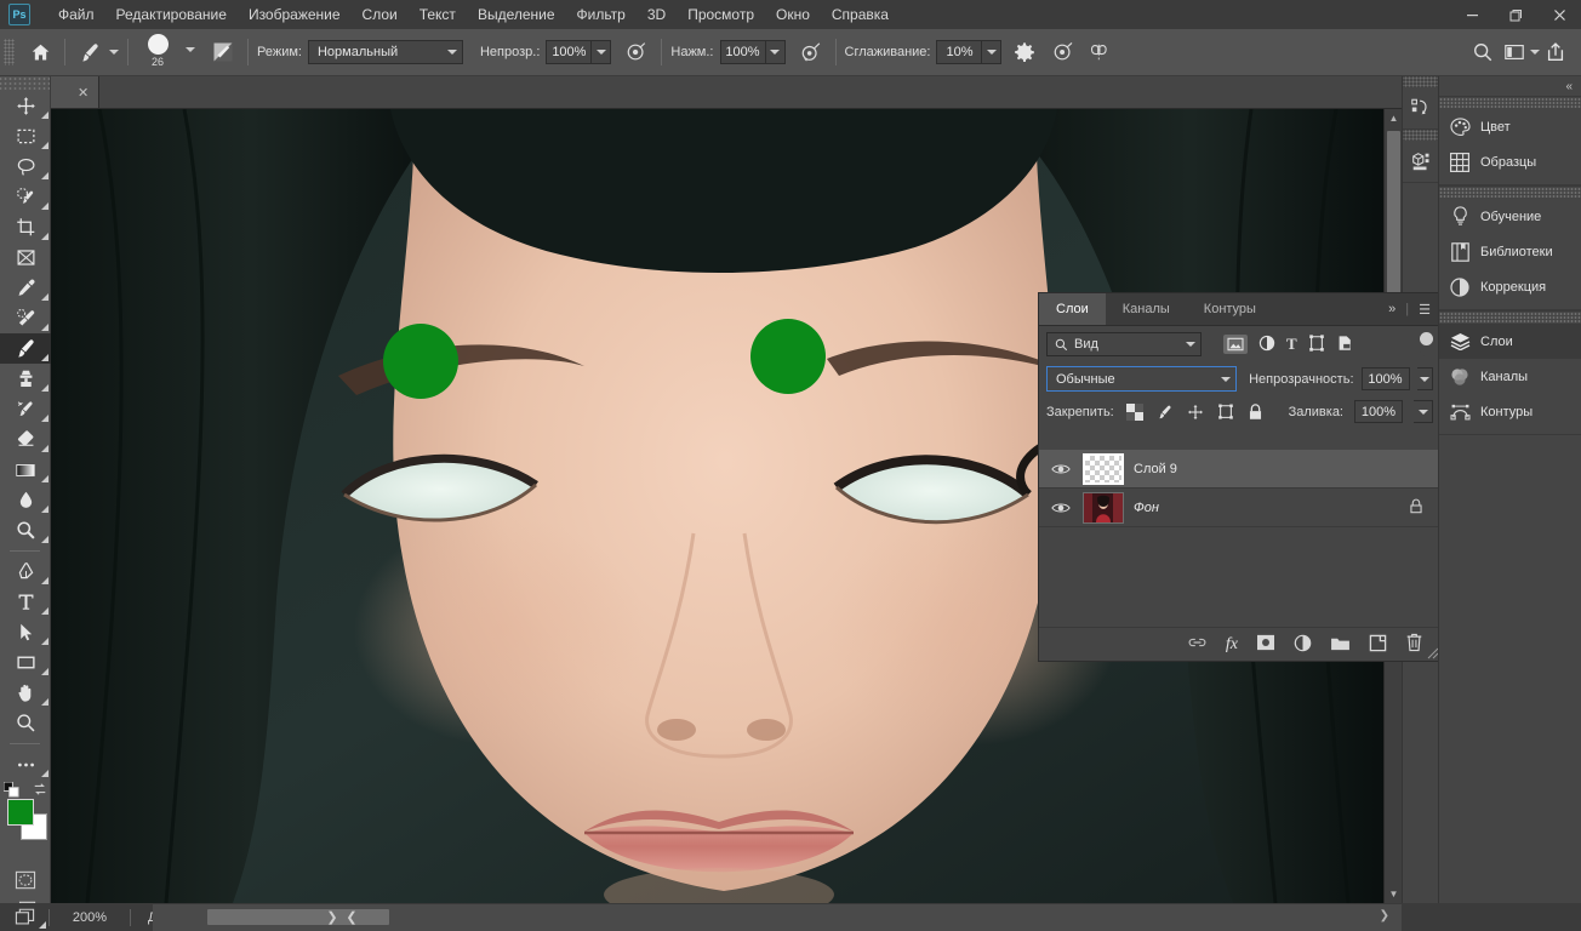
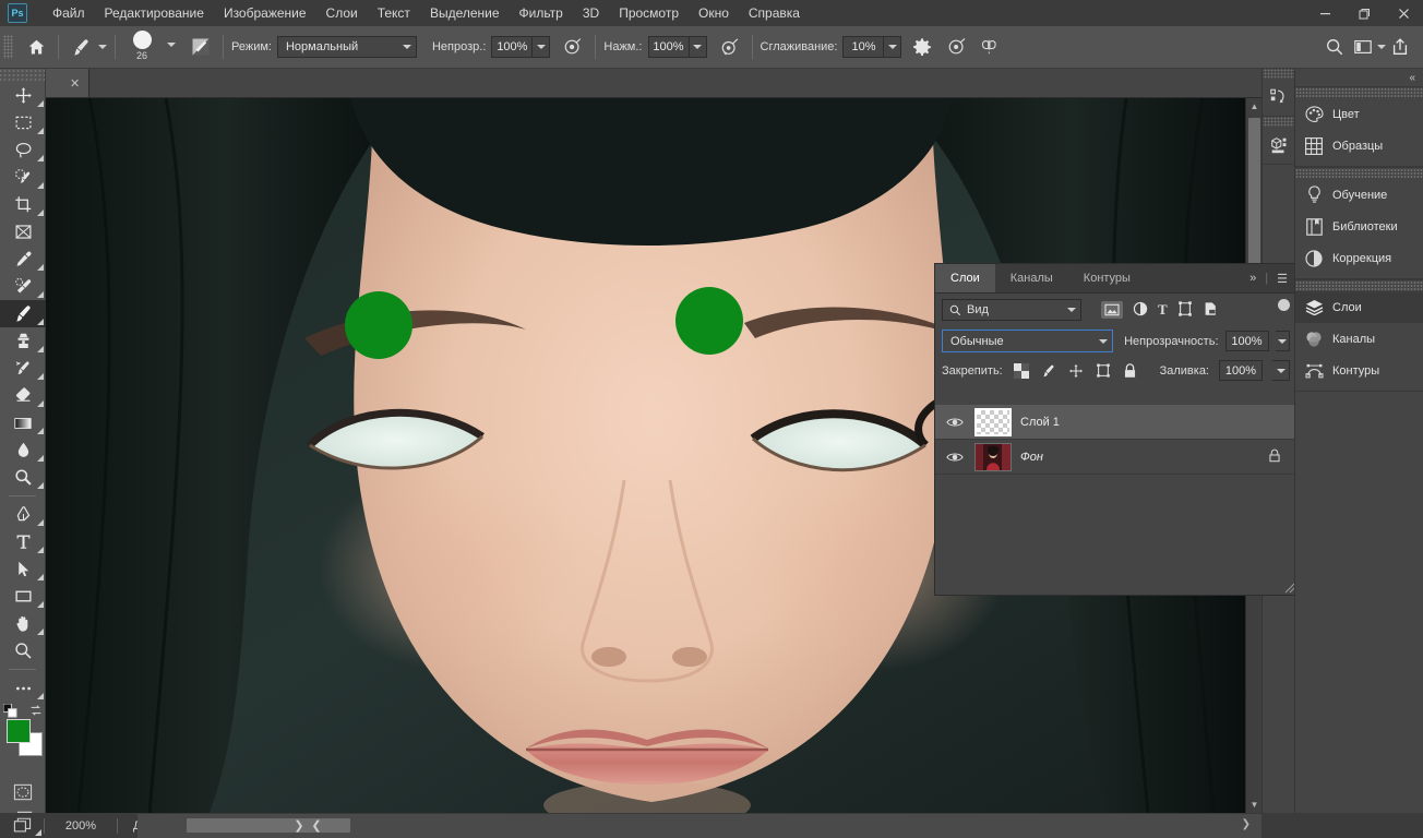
  Ps
  Файл
  Редактирование
  Изображение
  Слои
  Текст
  Выделение
  Фильтр
  3D
  Просмотр
  Окно
  Справка
  26
  Режим:
  Нормальный
  Непрозр.:
  100%
  Нажм.:
  100%
  Сглаживание:
  10%
  ✕
  ▲
  ▼
  Слои
  Каналы
  Контуры
  »
  |
  ☰
  Вид
  T
  Обычные
  Непрозрачность:
  100%
  Закрепить:
  Заливка:
  100%
- Слой 9
+ Слой 1
  Фон
- fx
  «
  Цвет
  Образцы
  Обучение
  Библиотеки
  Коррекция
  Слои
  Каналы
  Контуры
  200%
  ❯
  ❯
  ❮
